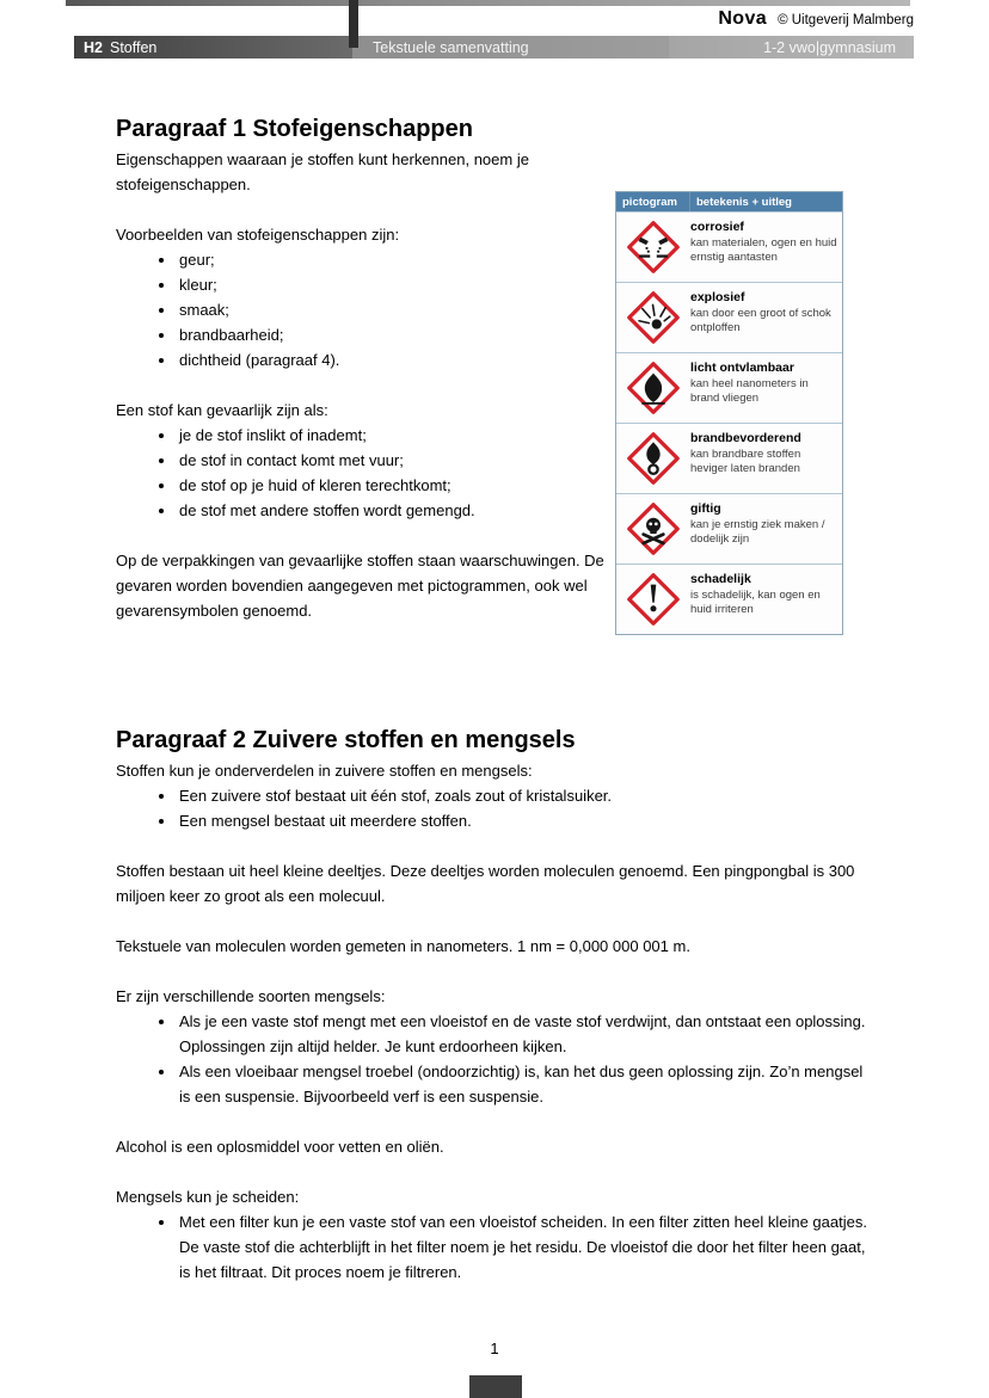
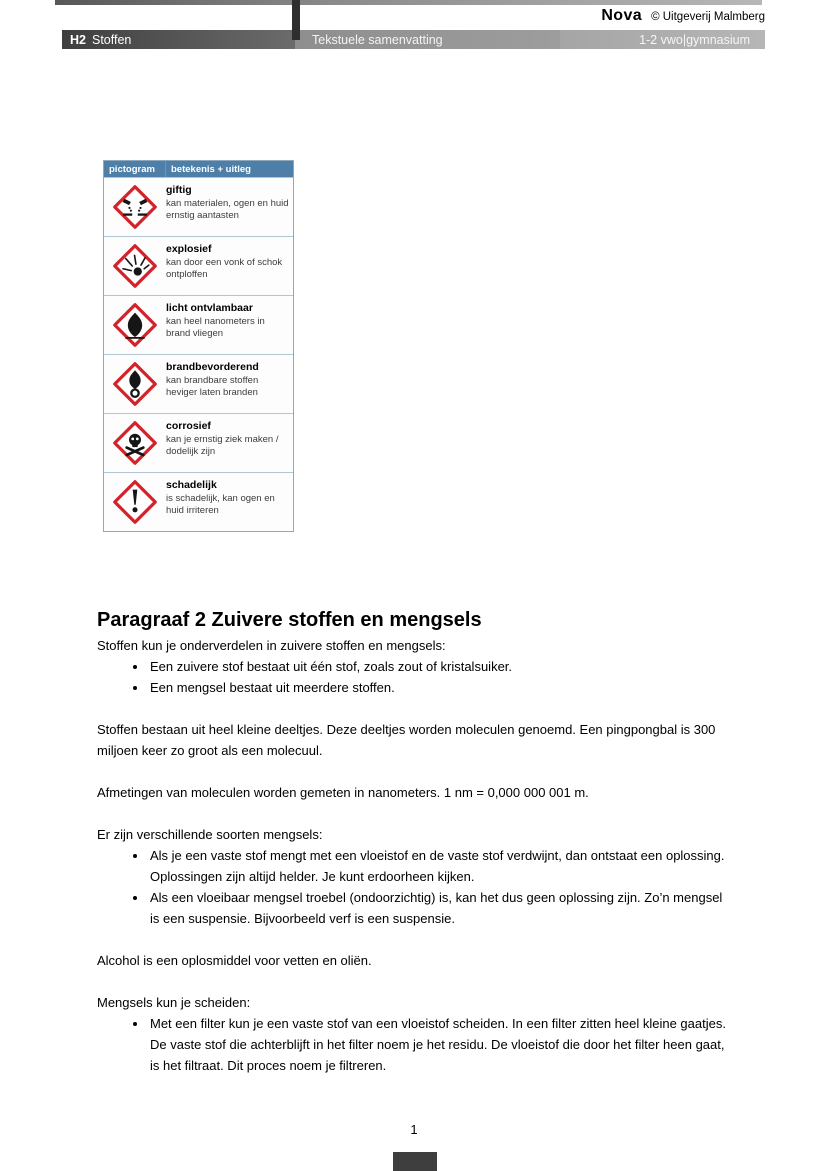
  Nova
  © Uitgeverij Malmberg
  H2
  Stoffen
  Tekstuele samenvatting
  1-2 vwo|gymnasium
- Paragraaf 1 Stofeigenschappen
- Eigenschappen waaraan je stoffen kunt herkennen, noem je stofeigenschappen.
- Voorbeelden van stofeigenschappen zijn:
- geur;
- kleur;
- smaak;
- brandbaarheid;
- dichtheid (paragraaf 4).
- Een stof kan gevaarlijk zijn als:
- je de stof inslikt of inademt;
- de stof in contact komt met vuur;
- de stof op je huid of kleren terechtkomt;
- de stof met andere stoffen wordt gemengd.
- Op de verpakkingen van gevaarlijke stoffen staan waarschuwingen. De gevaren worden bovendien aangegeven met pictogrammen, ook wel gevarensymbolen genoemd.
  pictogram
  betekenis + uitleg
- corrosief
+ giftig
  kan materialen, ogen en huid ernstig aantasten
  explosief
- kan door een groot of schok ontploffen
+ kan door een vonk of schok ontploffen
  licht ontvlambaar
  kan heel nanometers in brand vliegen
  brandbevorderend
  kan brandbare stoffen heviger laten branden
- giftig
+ corrosief
  kan je ernstig ziek maken / dodelijk zijn
  schadelijk
  is schadelijk, kan ogen en huid irriteren
  Paragraaf 2 Zuivere stoffen en mengsels
  Stoffen kun je onderverdelen in zuivere stoffen en mengsels:
  Een zuivere stof bestaat uit één stof, zoals zout of kristalsuiker.
  Een mengsel bestaat uit meerdere stoffen.
  Stoffen bestaan uit heel kleine deeltjes. Deze deeltjes worden moleculen genoemd. Een pingpongbal is 300 miljoen keer zo groot als een molecuul.
- Tekstuele van moleculen worden gemeten in nanometers. 1 nm = 0,000 000 001 m.
+ Afmetingen van moleculen worden gemeten in nanometers. 1 nm = 0,000 000 001 m.
  Er zijn verschillende soorten mengsels:
  Als je een vaste stof mengt met een vloeistof en de vaste stof verdwijnt, dan ontstaat een oplossing. Oplossingen zijn altijd helder. Je kunt erdoorheen kijken.
  Als een vloeibaar mengsel troebel (ondoorzichtig) is, kan het dus geen oplossing zijn. Zo’n mengsel is een suspensie. Bijvoorbeeld verf is een suspensie.
  Alcohol is een oplosmiddel voor vetten en oliën.
  Mengsels kun je scheiden:
  Met een filter kun je een vaste stof van een vloeistof scheiden. In een filter zitten heel kleine gaatjes. De vaste stof die achterblijft in het filter noem je het residu. De vloeistof die door het filter heen gaat, is het filtraat. Dit proces noem je filtreren.
  1
